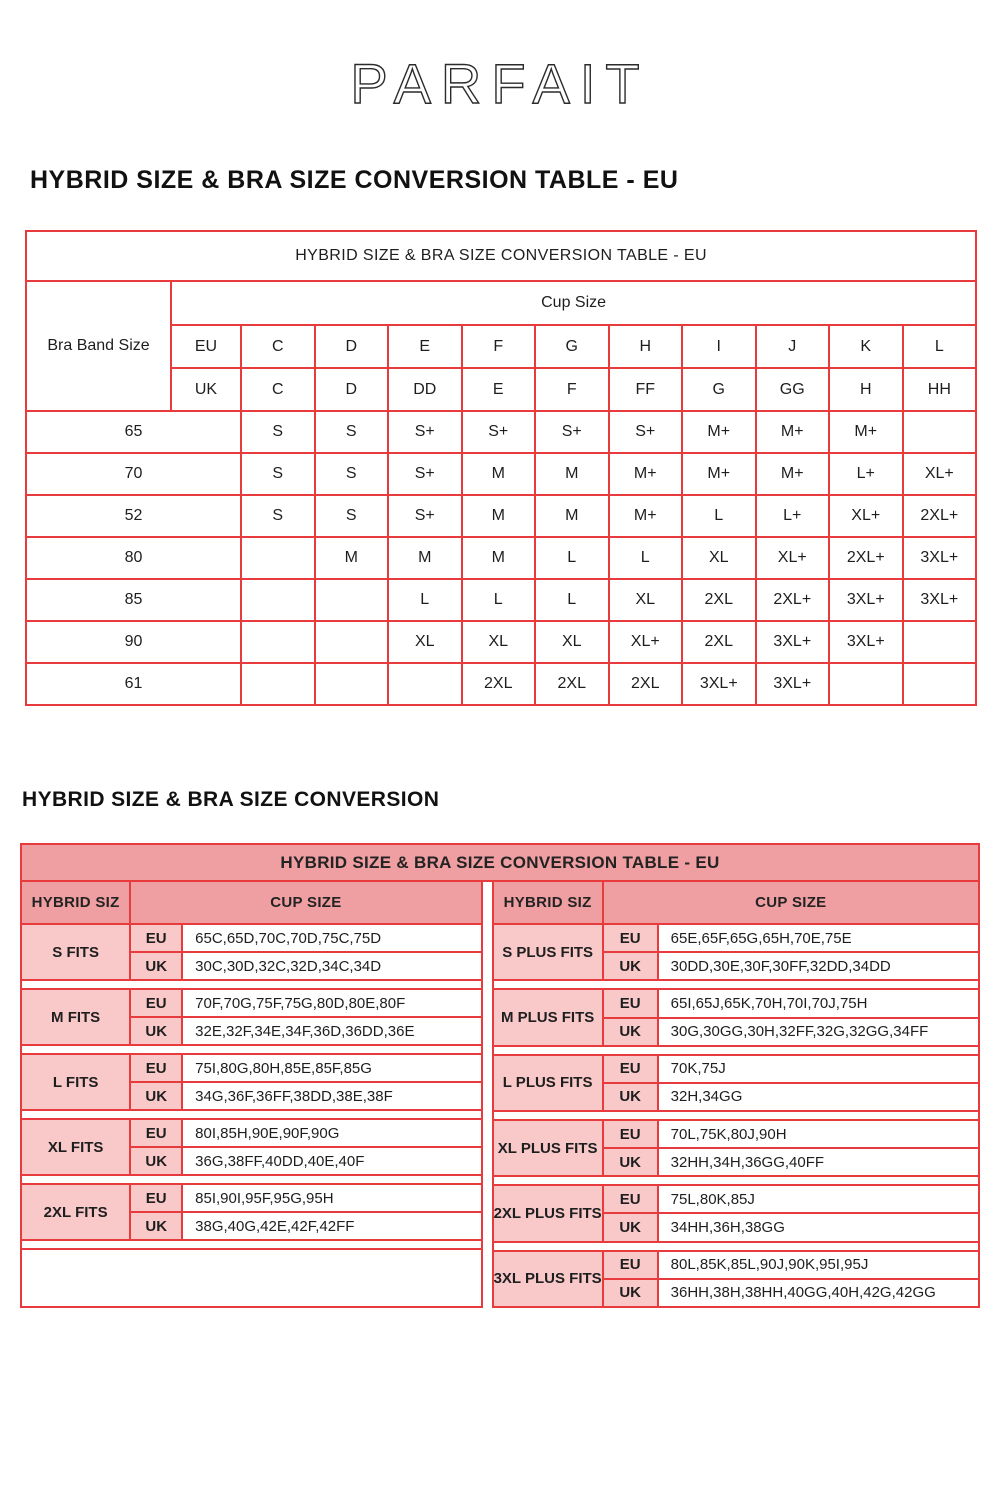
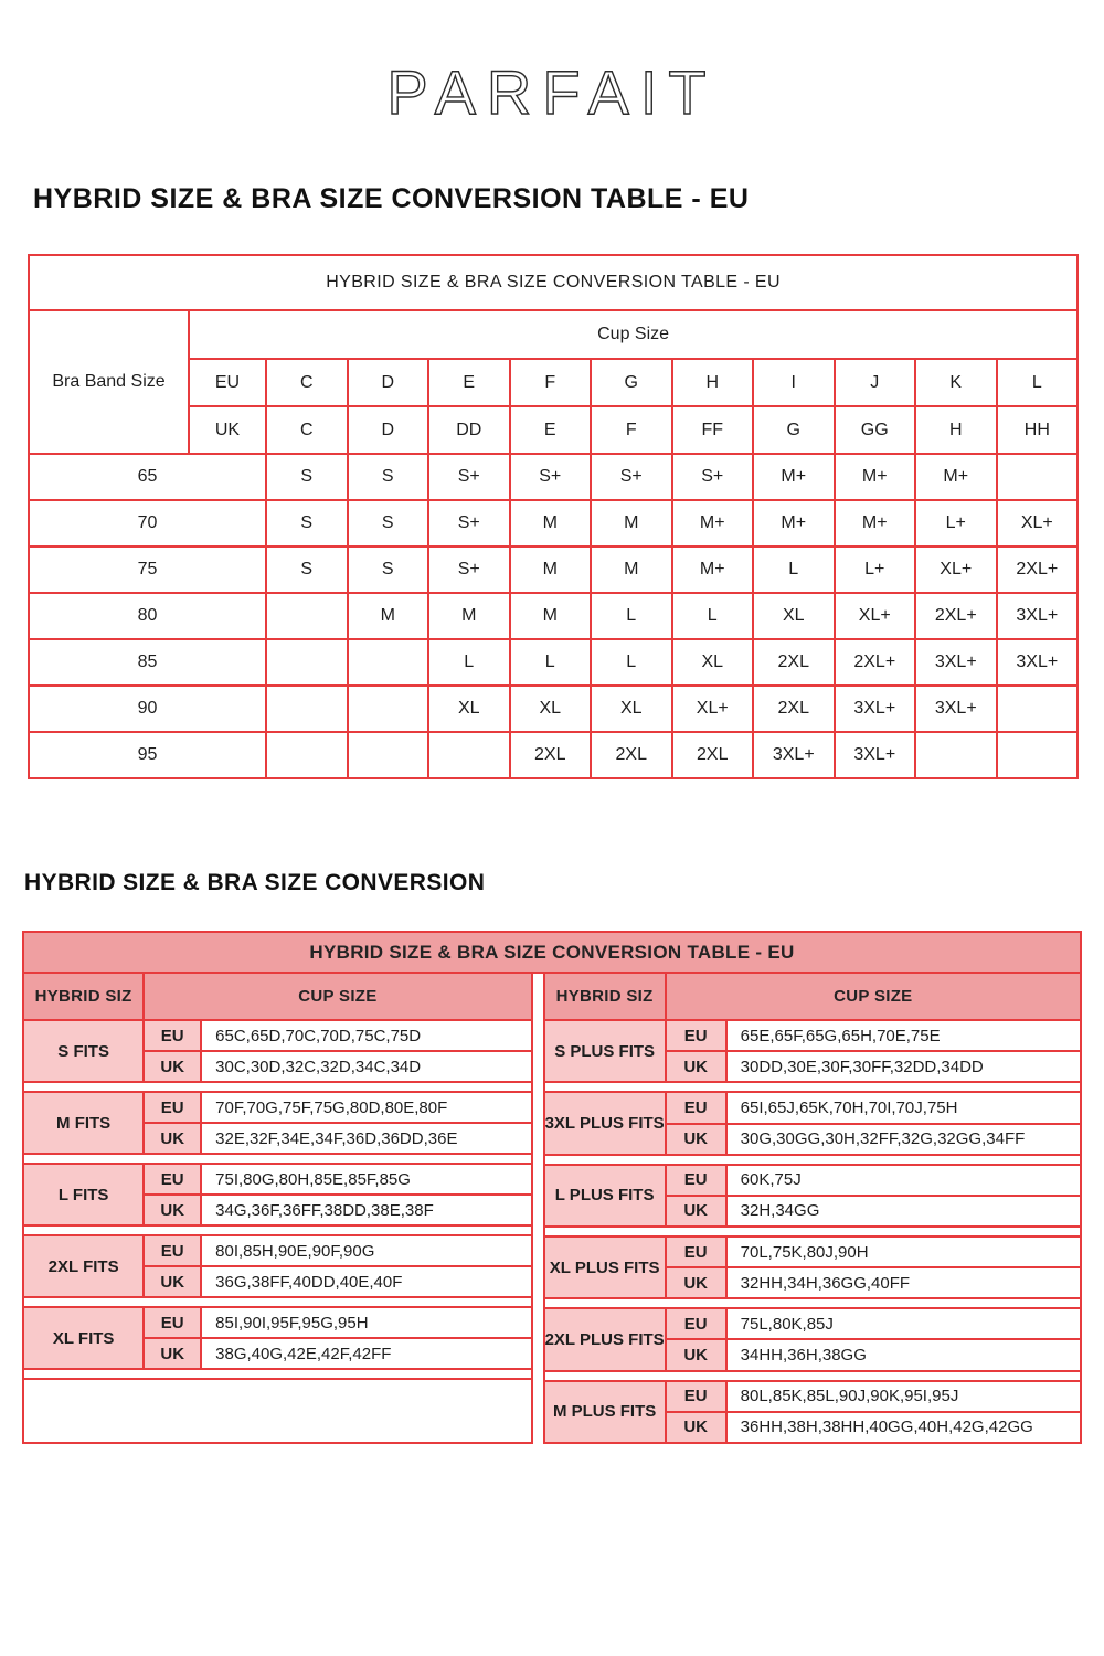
  PARFAIT
  HYBRID SIZE & BRA SIZE CONVERSION TABLE - EU
  HYBRID SIZE & BRA SIZE CONVERSION TABLE - EU
  Bra Band Size	Cup Size
  EU	C	D	E	F	G	H	I	J	K	L
  UK	C	D	DD	E	F	FF	G	GG	H	HH
  65	S	S	S+	S+	S+	S+	M+	M+	M+
  70	S	S	S+	M	M	M+	M+	M+	L+	XL+
- 52	S	S	S+	M	M	M+	L	L+	XL+	2XL+
+ 75	S	S	S+	M	M	M+	L	L+	XL+	2XL+
  80		M	M	M	L	L	XL	XL+	2XL+	3XL+
  85			L	L	L	XL	2XL	2XL+	3XL+	3XL+
  90			XL	XL	XL	XL+	2XL	3XL+	3XL+
- 61				2XL	2XL	2XL	3XL+	3XL+
+ 95				2XL	2XL	2XL	3XL+	3XL+
  HYBRID SIZE & BRA SIZE CONVERSION
  HYBRID SIZE & BRA SIZE CONVERSION TABLE - EU
  HYBRID SIZ	CUP SIZE
  S FITS	EU	65C,65D,70C,70D,75C,75D
  UK	30C,30D,32C,32D,34C,34D
  M FITS	EU	70F,70G,75F,75G,80D,80E,80F
  UK	32E,32F,34E,34F,36D,36DD,36E
  L FITS	EU	75I,80G,80H,85E,85F,85G
  UK	34G,36F,36FF,38DD,38E,38F
- XL FITS	EU	80I,85H,90E,90F,90G
+ 2XL FITS	EU	80I,85H,90E,90F,90G
  UK	36G,38FF,40DD,40E,40F
- 2XL FITS	EU	85I,90I,95F,95G,95H
+ XL FITS	EU	85I,90I,95F,95G,95H
  UK	38G,40G,42E,42F,42FF
  HYBRID SIZ	CUP SIZE
  S PLUS FITS	EU	65E,65F,65G,65H,70E,75E
  UK	30DD,30E,30F,30FF,32DD,34DD
- M PLUS FITS	EU	65I,65J,65K,70H,70I,70J,75H
+ 3XL PLUS FITS	EU	65I,65J,65K,70H,70I,70J,75H
  UK	30G,30GG,30H,32FF,32G,32GG,34FF
- L PLUS FITS	EU	70K,75J
+ L PLUS FITS	EU	60K,75J
  UK	32H,34GG
  XL PLUS FITS	EU	70L,75K,80J,90H
  UK	32HH,34H,36GG,40FF
  2XL PLUS FITS	EU	75L,80K,85J
  UK	34HH,36H,38GG
- 3XL PLUS FITS	EU	80L,85K,85L,90J,90K,95I,95J
+ M PLUS FITS	EU	80L,85K,85L,90J,90K,95I,95J
  UK	36HH,38H,38HH,40GG,40H,42G,42GG
